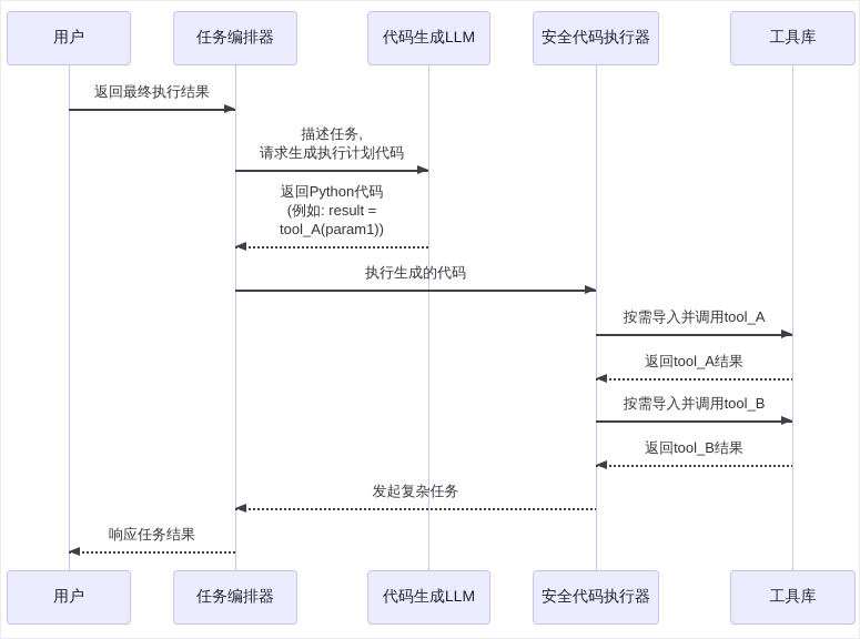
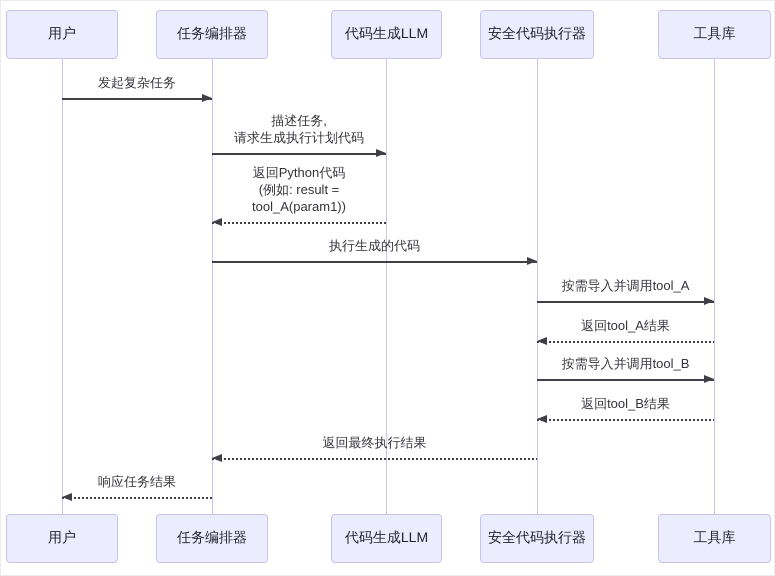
  用户
  用户
  任务编排器
  任务编排器
  代码生成LLM
  代码生成LLM
  安全代码执行器
  安全代码执行器
  工具库
  工具库
- 返回最终执行结果
+ 发起复杂任务
  描述任务,
  请求生成执行计划代码
  返回Python代码
  (例如: result =
  tool_A(param1))
  执行生成的代码
  按需导入并调用tool_A
  返回tool_A结果
  按需导入并调用tool_B
  返回tool_B结果
- 发起复杂任务
+ 返回最终执行结果
  响应任务结果
